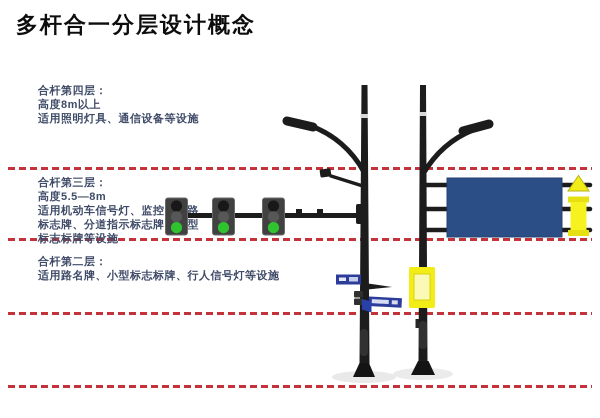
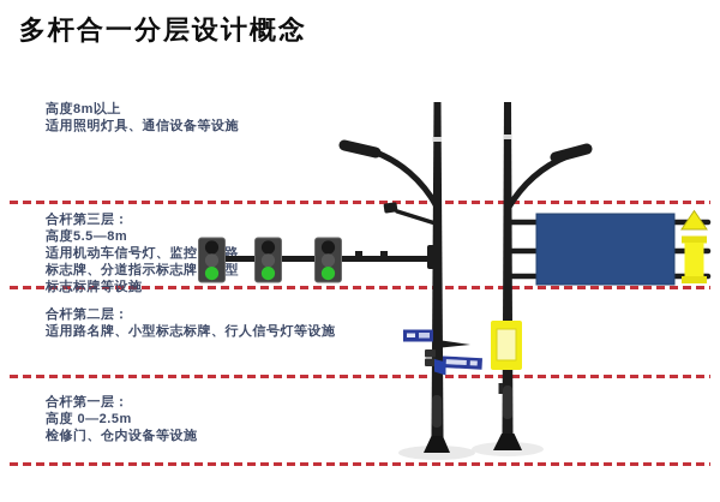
  多杆合一分层设计概念
- 合杆第四层：
  高度8m以上
  适用照明灯具、通信设备等设施
  合杆第三层：
  高度5.5—8m
  适用机动车信号灯、监控路标志牌、分道指示标志牌型标志标牌等设施
  合杆第二层：
  适用路名牌、小型标志标牌、行人信号灯等设施
+ 合杆第一层：
+ 高度 0—2.5m
+ 检修门、仓内设备等设施
